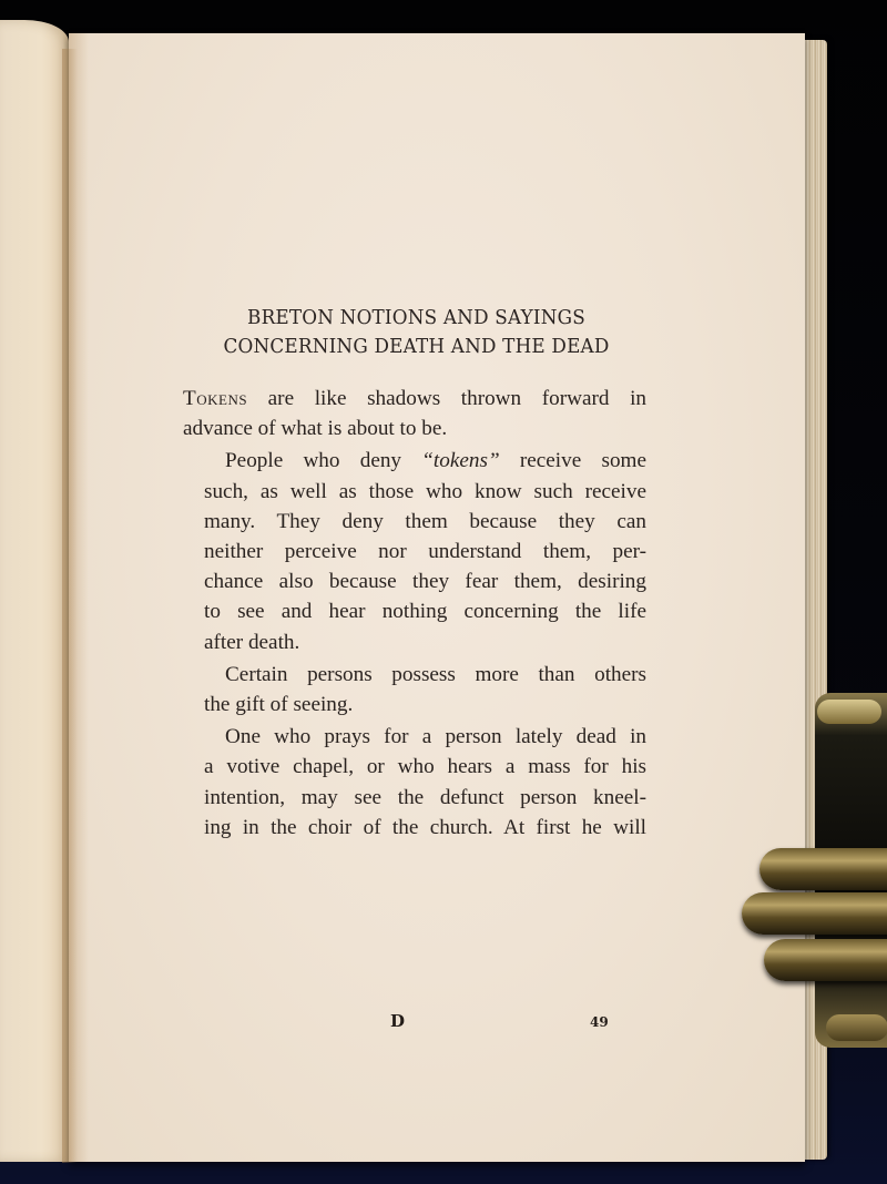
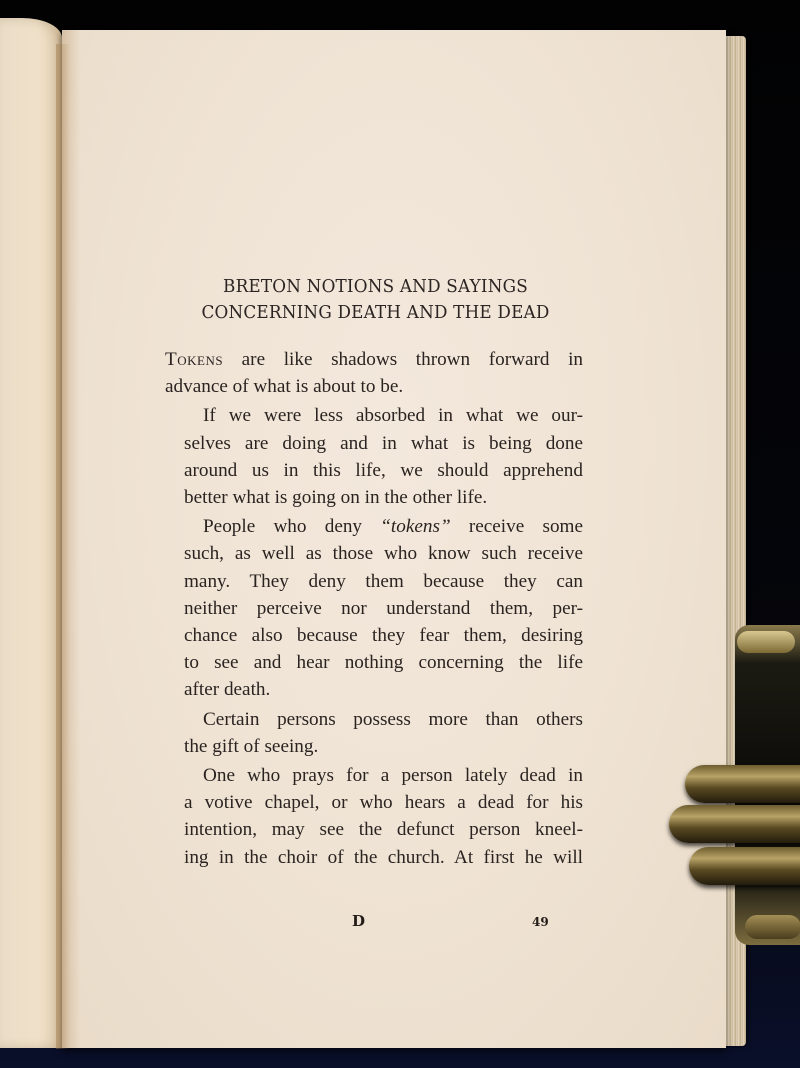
  BRETON NOTIONS AND SAYINGS
  CONCERNING DEATH AND THE DEAD
  Tokens are like shadows thrown forward in
  advance of what is about to be.
+ If we were less absorbed in what we our-
+ selves are doing and in what is being done
+ around us in this life, we should apprehend
+ better what is going on in the other life.
  People who deny “tokens” receive some
  such, as well as those who know such receive
  many. They deny them because they can
  neither perceive nor understand them, per-
  chance also because they fear them, desiring
  to see and hear nothing concerning the life
  after death.
  Certain persons possess more than others
  the gift of seeing.
  One who prays for a person lately dead in
- a votive chapel, or who hears a mass for his
+ a votive chapel, or who hears a dead for his
  intention, may see the defunct person kneel-
  ing in the choir of the church. At first he will
  D
  49
